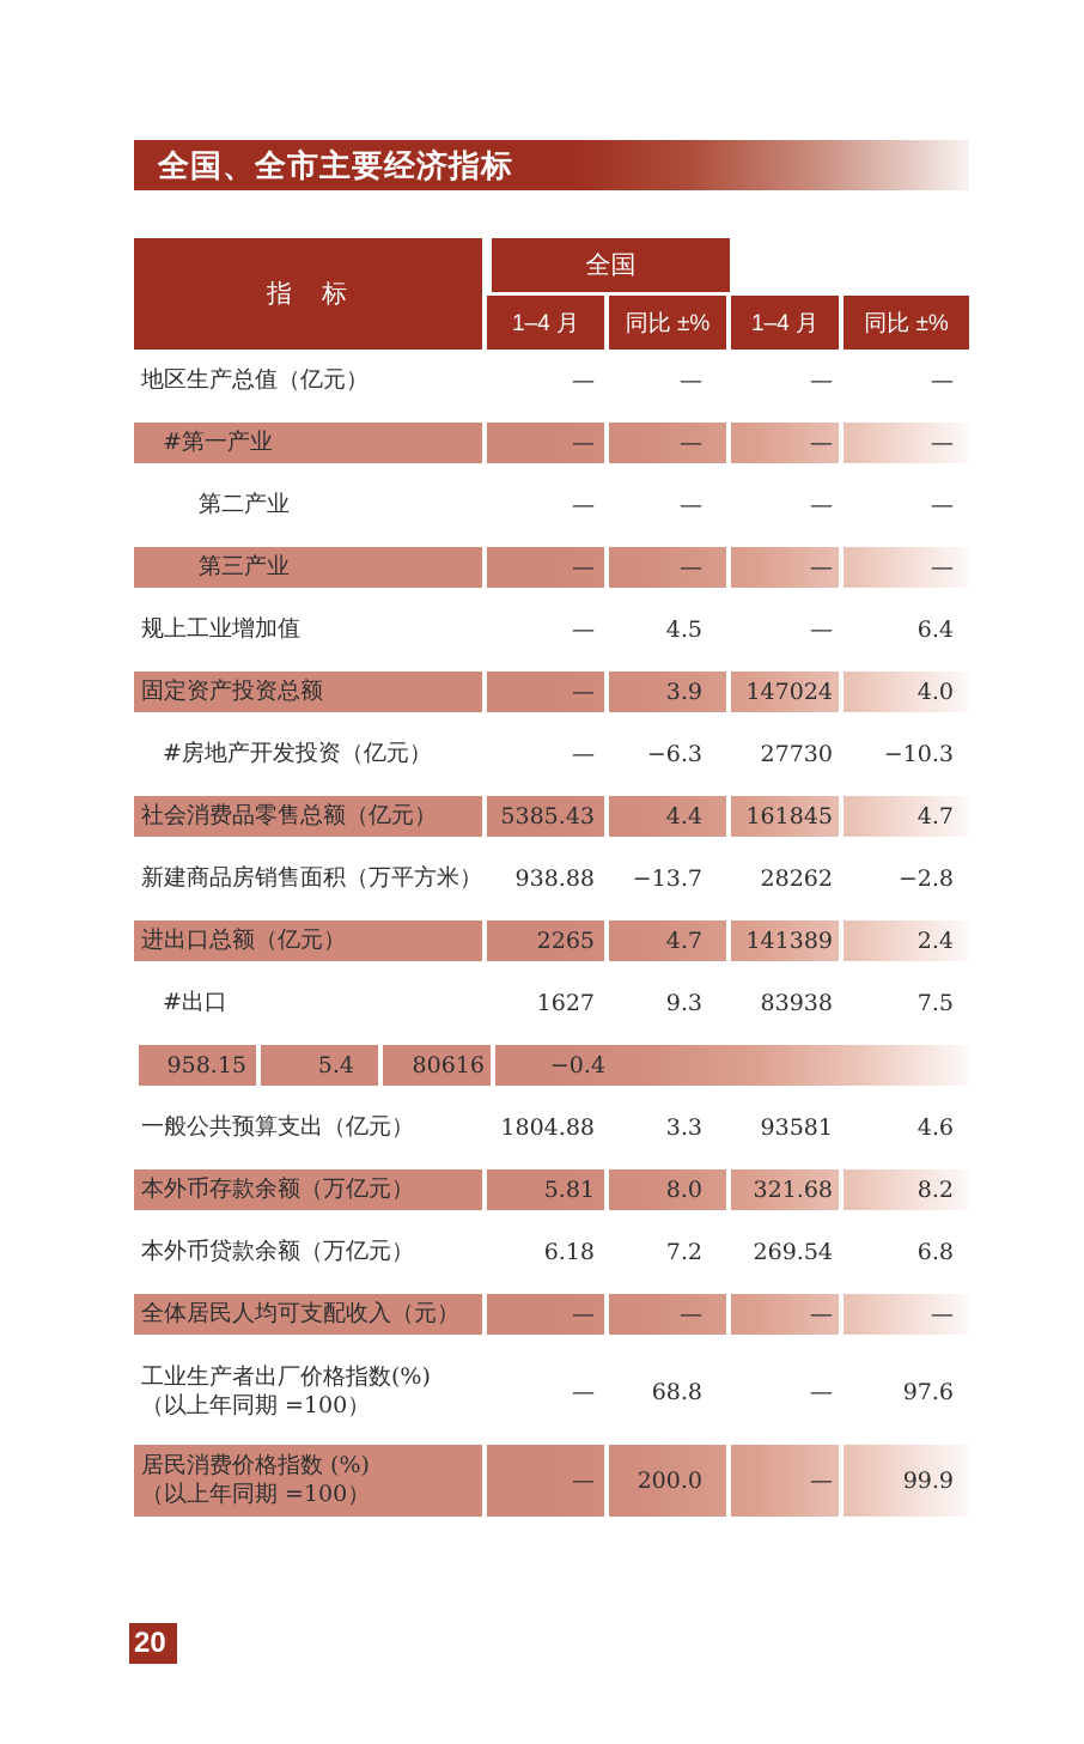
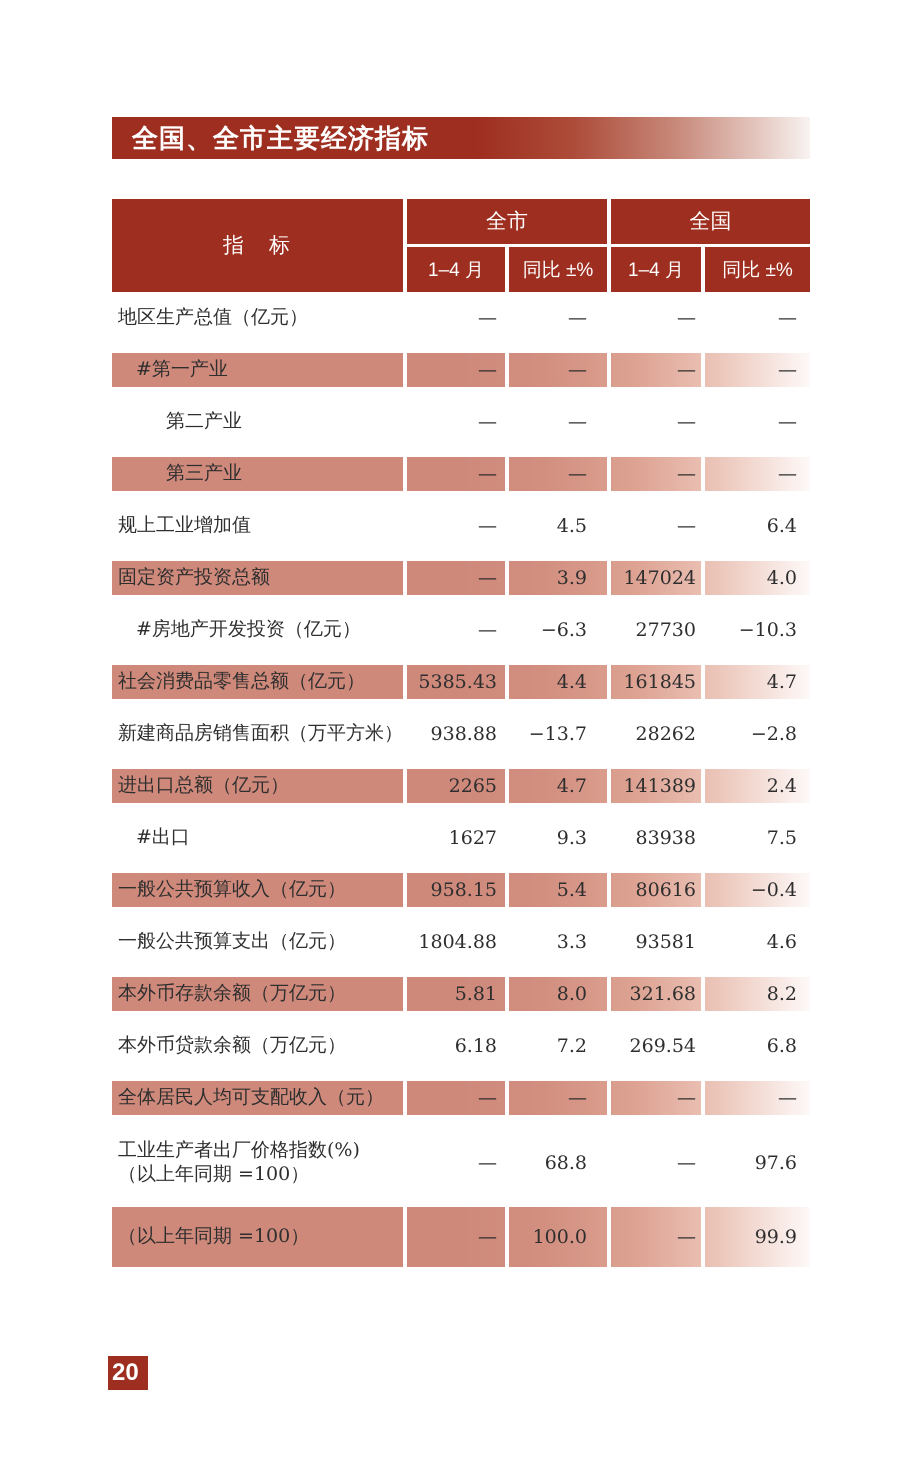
  全国、全市主要经济指标
  指 标
+ 全市
  全国
  1–4 月
  同比 ±%
  1–4 月
  同比 ±%
  地区生产总值（亿元）
  —
  —
  —
  —
  #第一产业
  —
  —
  —
  —
  第二产业
  —
  —
  —
  —
  第三产业
  —
  —
  —
  —
  规上工业增加值
  —
  4.5
  —
  6.4
  固定资产投资总额
  —
  3.9
  147024
  4.0
  #房地产开发投资（亿元）
  —
  −6.3
  27730
  −10.3
  社会消费品零售总额（亿元）
  5385.43
  4.4
  161845
  4.7
  新建商品房销售面积（万平方米）
  938.88
  −13.7
  28262
  −2.8
  进出口总额（亿元）
  2265
  4.7
  141389
  2.4
  #出口
  1627
  9.3
  83938
  7.5
+ 一般公共预算收入（亿元）
  958.15
  5.4
  80616
  −0.4
  一般公共预算支出（亿元）
  1804.88
  3.3
  93581
  4.6
  本外币存款余额（万亿元）
  5.81
  8.0
  321.68
  8.2
  本外币贷款余额（万亿元）
  6.18
  7.2
  269.54
  6.8
  全体居民人均可支配收入（元）
  —
  —
  —
  —
  工业生产者出厂价格指数(%)
  （以上年同期 =100）
  —
  68.8
  —
  97.6
- 居民消费价格指数 (%)
  （以上年同期 =100）
  —
- 200.0
+ 100.0
  —
  99.9
  20
